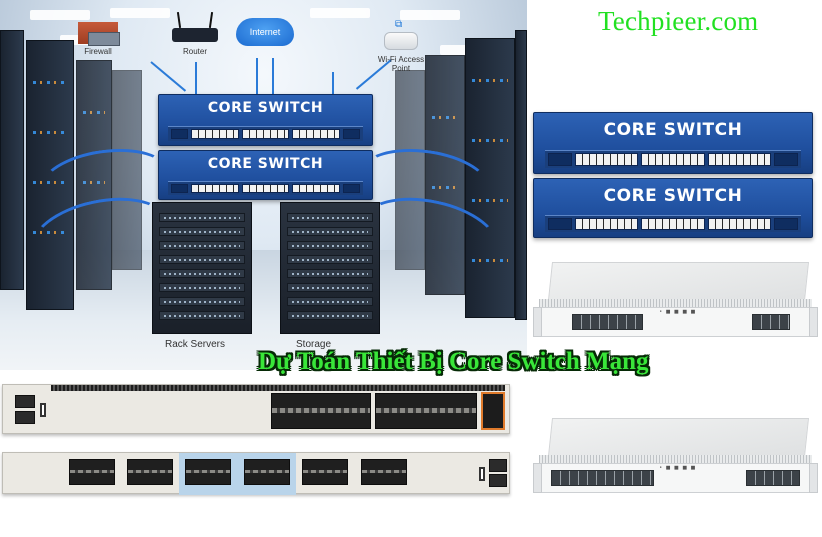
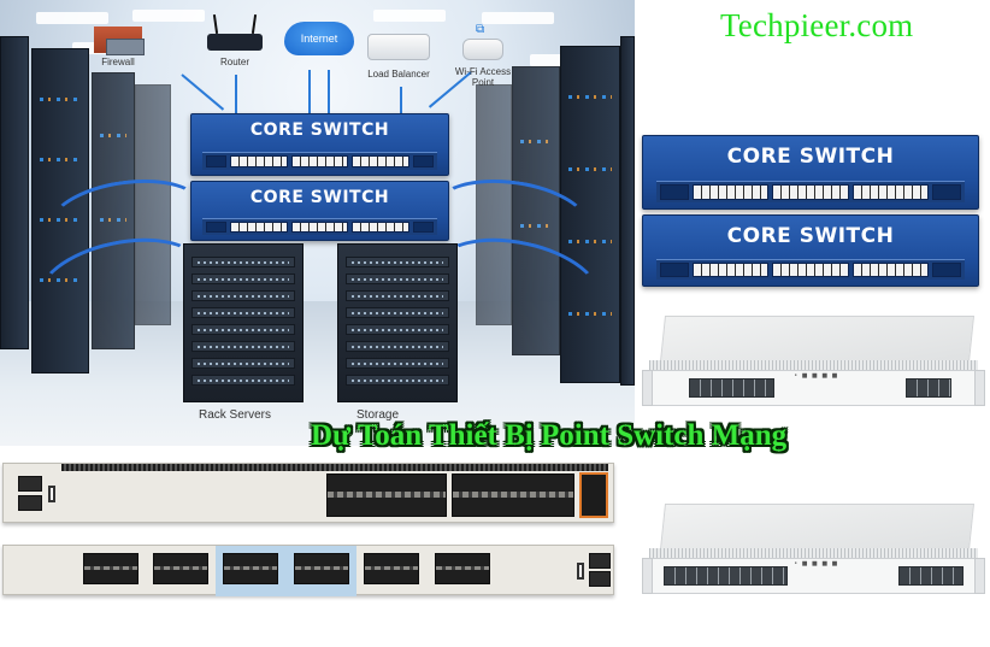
  Firewall
  Router
  Internet
+ Load Balancer
  Wi-Fi Access Point
  CORE SWITCH
  CORE SWITCH
  Rack Servers
  Storage
  Techpieer.com
  CORE SWITCH
  CORE SWITCH
- Dự Toán Thiết Bị Core Switch Mạng
+ Dự Toán Thiết Bị Point Switch Mạng
